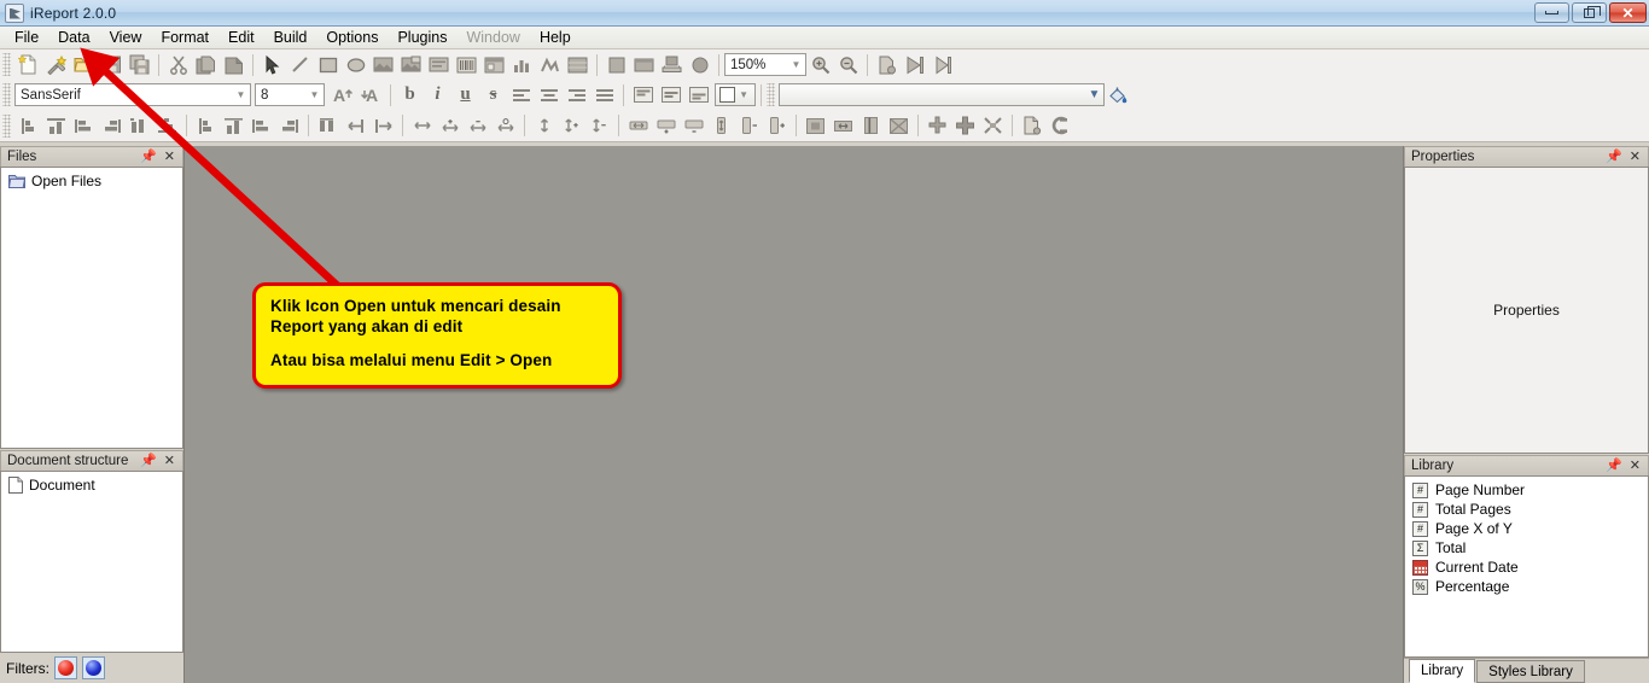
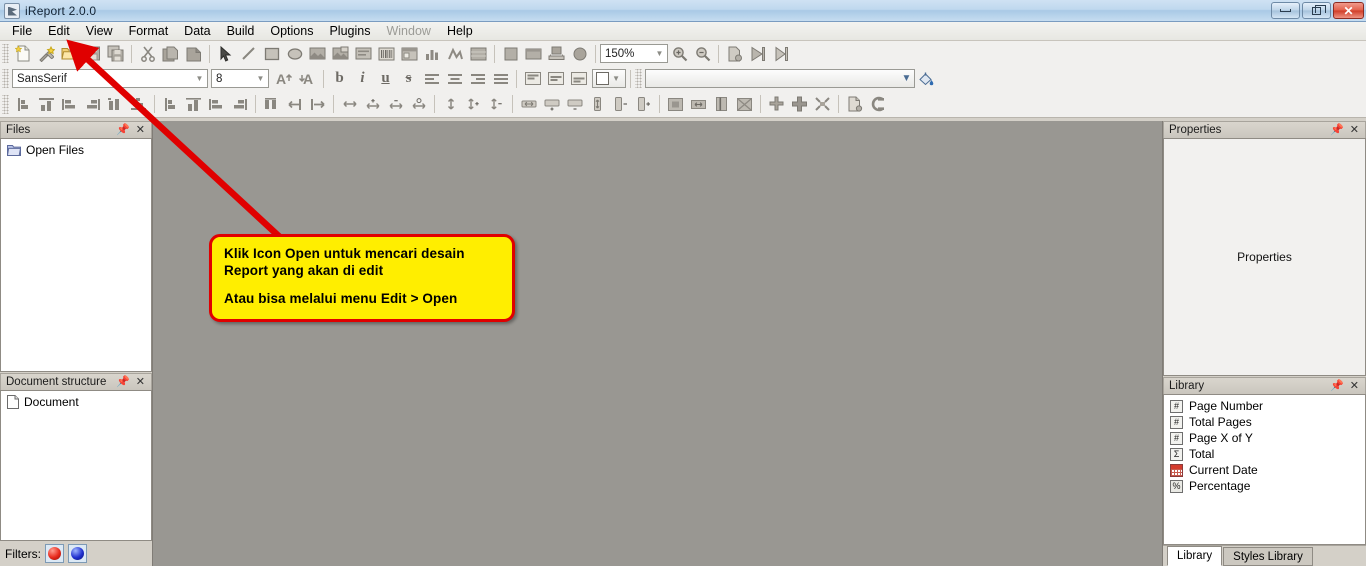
  iReport 2.0.0
  ✕
  File
- Data
+ Edit
  View
  Format
- Edit
+ Data
  Build
  Options
  Plugins
  Window
  Help
  150%
  ▼
  SansSerif
  ▼
  8
  ▼
  A
  A
  b
  i
  u
  s
  ▼
  ▼
  Files
  📌
  ✕
  Open Files
  Document structure
  📌
  ✕
  Document
  Filters:
  Properties
  📌
  ✕
  Properties
  Library
  📌
  ✕
  #
  Page Number
  #
  Total Pages
  #
  Page X of Y
  Σ
  Total
  Current Date
  %
  Percentage
  Library
  Styles Library
  Klik Icon Open untuk mencari desain
  Report yang akan di edit
  Atau bisa melalui menu Edit > Open
